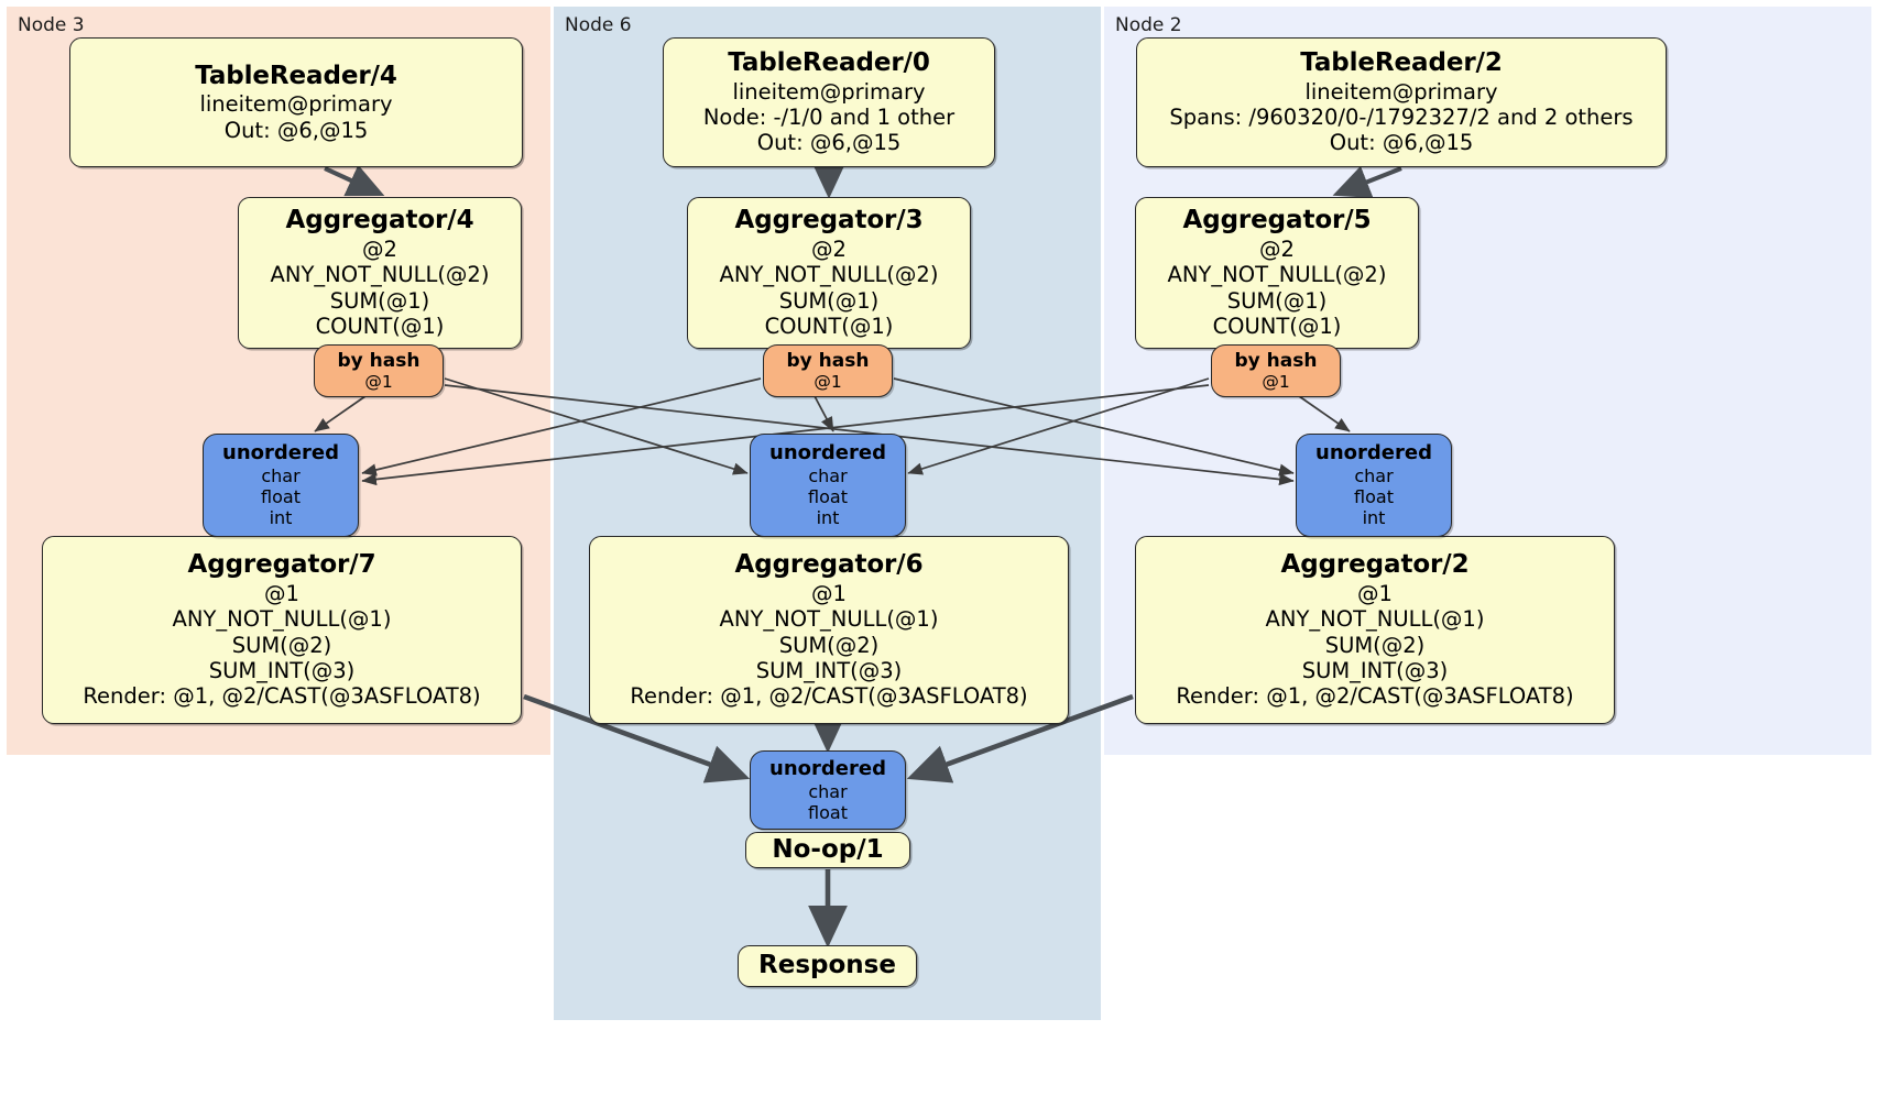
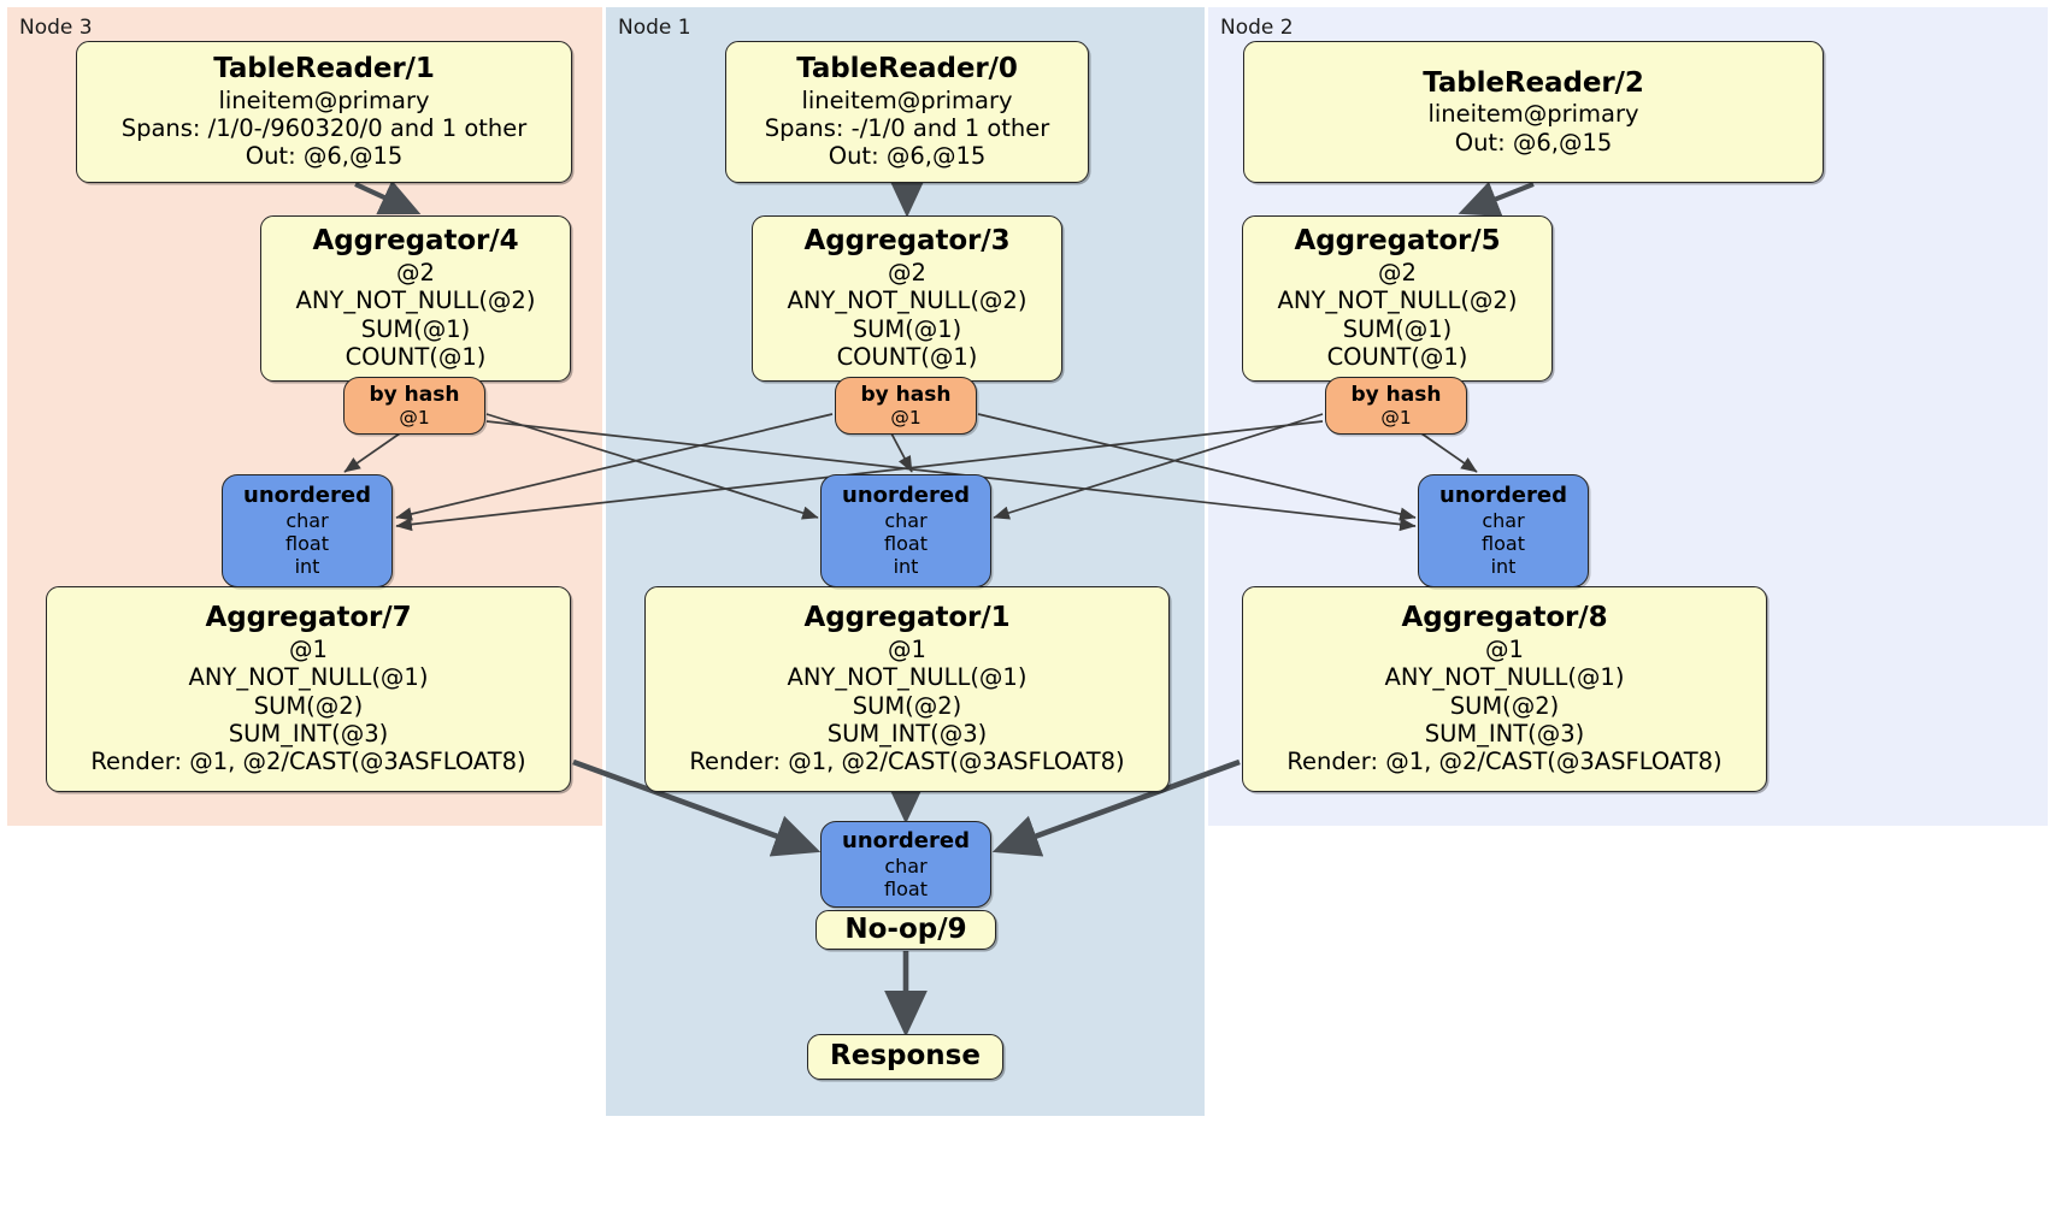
  Node 3
- Node 6
+ Node 1
  Node 2
- TableReader/4
+ TableReader/1
  lineitem@primary
+ Spans: /1/0-/960320/0 and 1 other
  Out: @6,@15
  TableReader/0
  lineitem@primary
- Node: -/1/0 and 1 other
+ Spans: -/1/0 and 1 other
  Out: @6,@15
  TableReader/2
  lineitem@primary
- Spans: /960320/0-/1792327/2 and 2 others
  Out: @6,@15
  Aggregator/4
  @2
  ANY_NOT_NULL(@2)
  SUM(@1)
  COUNT(@1)
  Aggregator/3
  @2
  ANY_NOT_NULL(@2)
  SUM(@1)
  COUNT(@1)
  Aggregator/5
  @2
  ANY_NOT_NULL(@2)
  SUM(@1)
  COUNT(@1)
  Aggregator/7
  @1
  ANY_NOT_NULL(@1)
  SUM(@2)
  SUM_INT(@3)
  Render: @1, @2/CAST(@3ASFLOAT8)
- Aggregator/6
+ Aggregator/1
  @1
  ANY_NOT_NULL(@1)
  SUM(@2)
  SUM_INT(@3)
  Render: @1, @2/CAST(@3ASFLOAT8)
- Aggregator/2
+ Aggregator/8
  @1
  ANY_NOT_NULL(@1)
  SUM(@2)
  SUM_INT(@3)
  Render: @1, @2/CAST(@3ASFLOAT8)
  by hash
  @1
  by hash
  @1
  by hash
  @1
  unordered
  char
  float
  int
  unordered
  char
  float
  int
  unordered
  char
  float
  int
  unordered
  char
  float
- No-op/1
+ No-op/9
  Response
